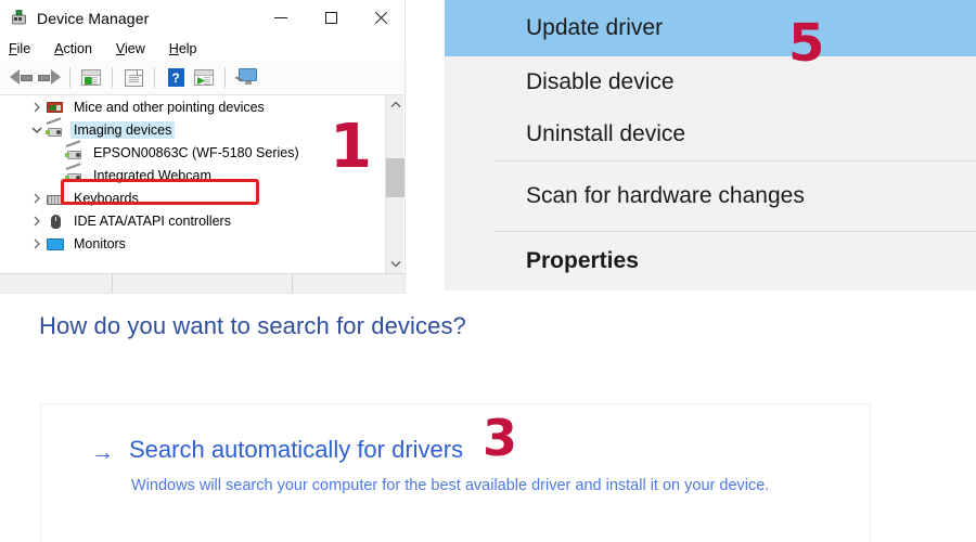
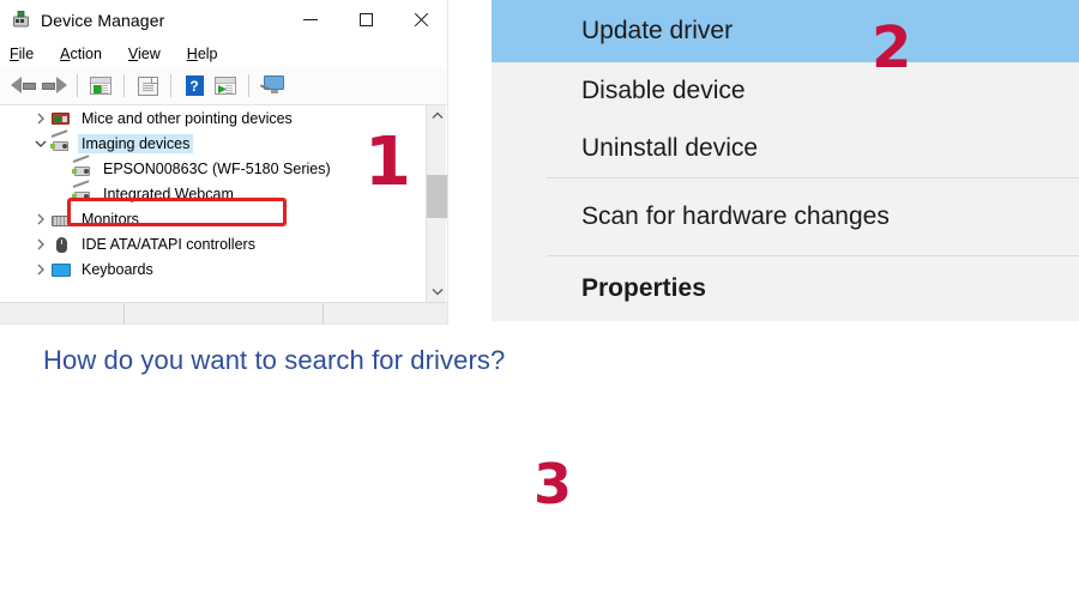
  Device Manager
  File
  Action
  View
  Help
  ?
  Mice and other pointing devices
  Imaging devices
  EPSON00863C (WF-5180 Series)
  Integrated Webcam
- Keyboards
+ Monitors
  IDE ATA/ATAPI controllers
- Monitors
+ Keyboards
  Update driver
  Disable device
  Uninstall device
  Scan for hardware changes
  Properties
- How do you want to search for devices?
+ How do you want to search for drivers?
- →
- Search automatically for drivers
- Windows will search your computer for the best available driver and install it on your device.
  1
- 5
+ 2
  3
